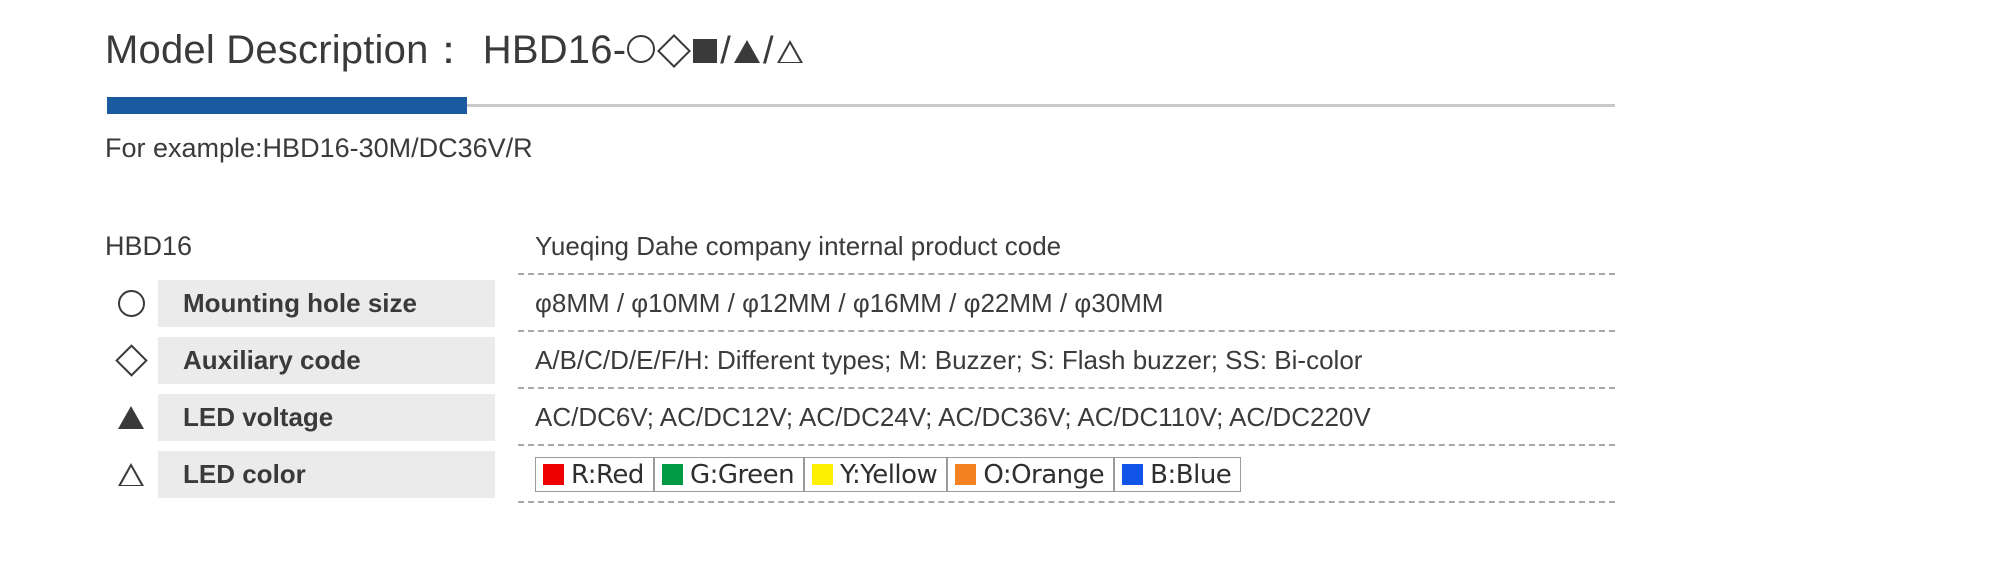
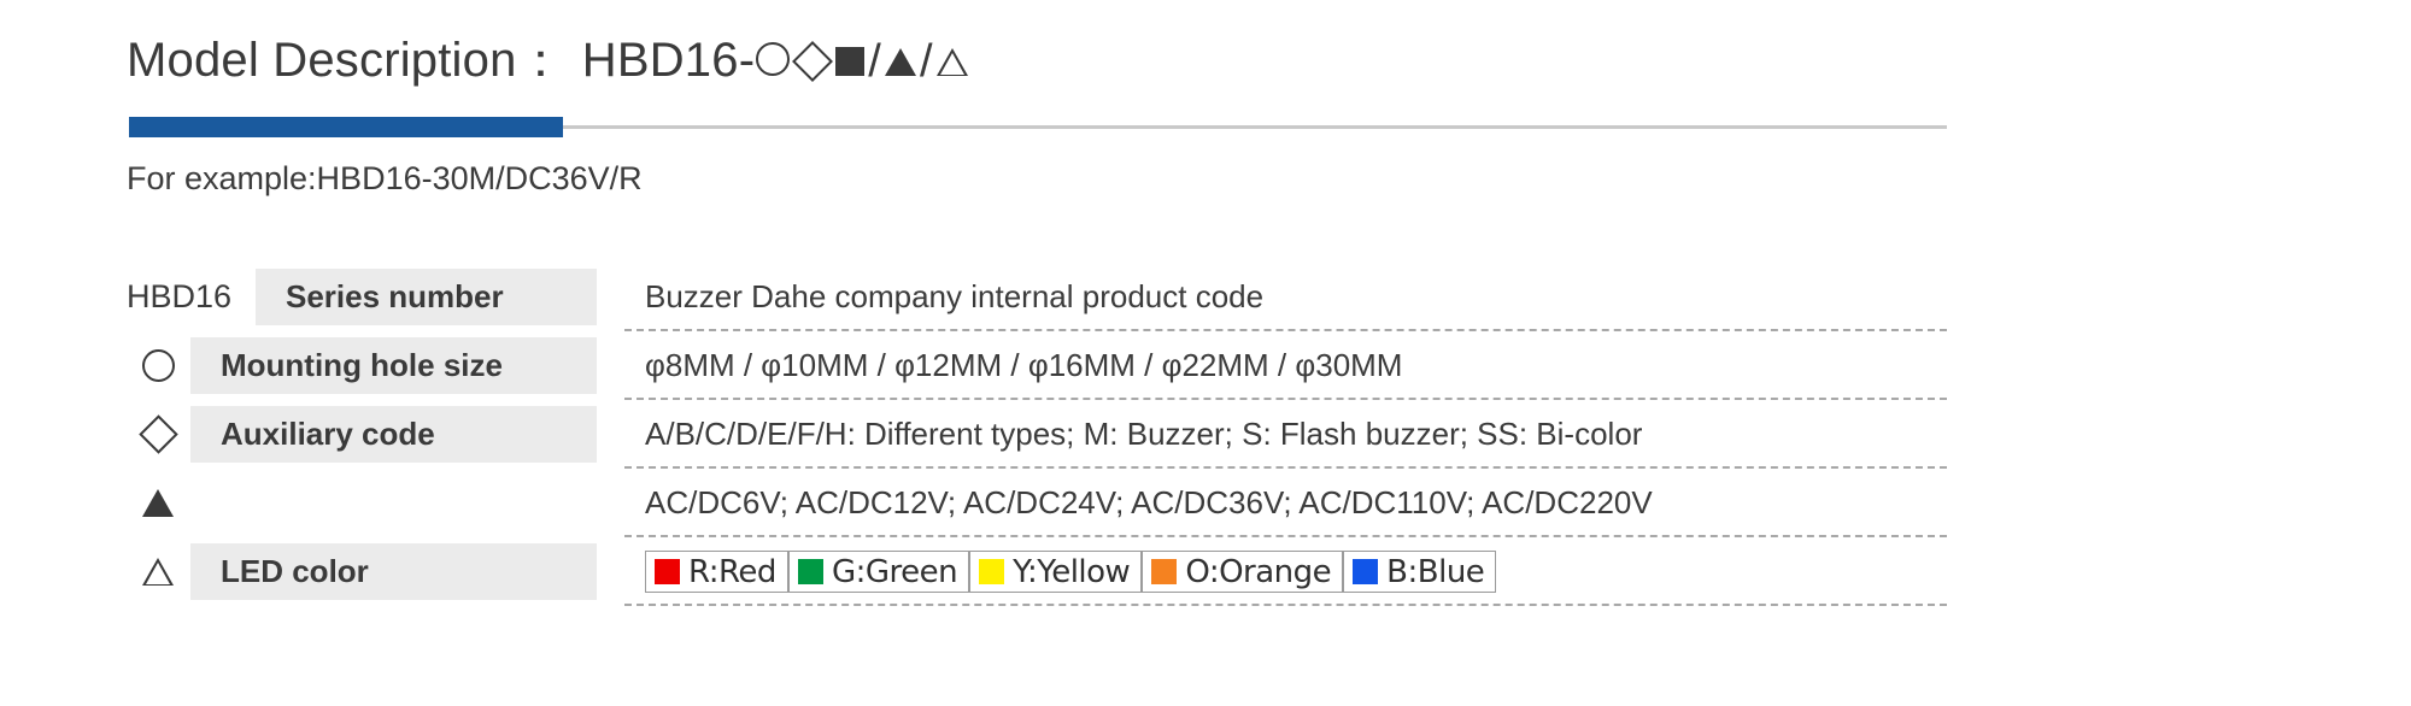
  Model Description：
  HBD16-
  /
  /
  For example:HBD16-30M/DC36V/R
  HBD16
+ Series number
- Yueqing Dahe company internal product code
+ Buzzer Dahe company internal product code
  Mounting hole size
  φ8MM / φ10MM / φ12MM / φ16MM / φ22MM / φ30MM
  Auxiliary code
  A/B/C/D/E/F/H: Different types; M: Buzzer; S: Flash buzzer; SS: Bi-color
- LED voltage
  AC/DC6V; AC/DC12V; AC/DC24V; AC/DC36V; AC/DC110V; AC/DC220V
  LED color
  R:Red
  G:Green
  Y:Yellow
  O:Orange
  B:Blue
